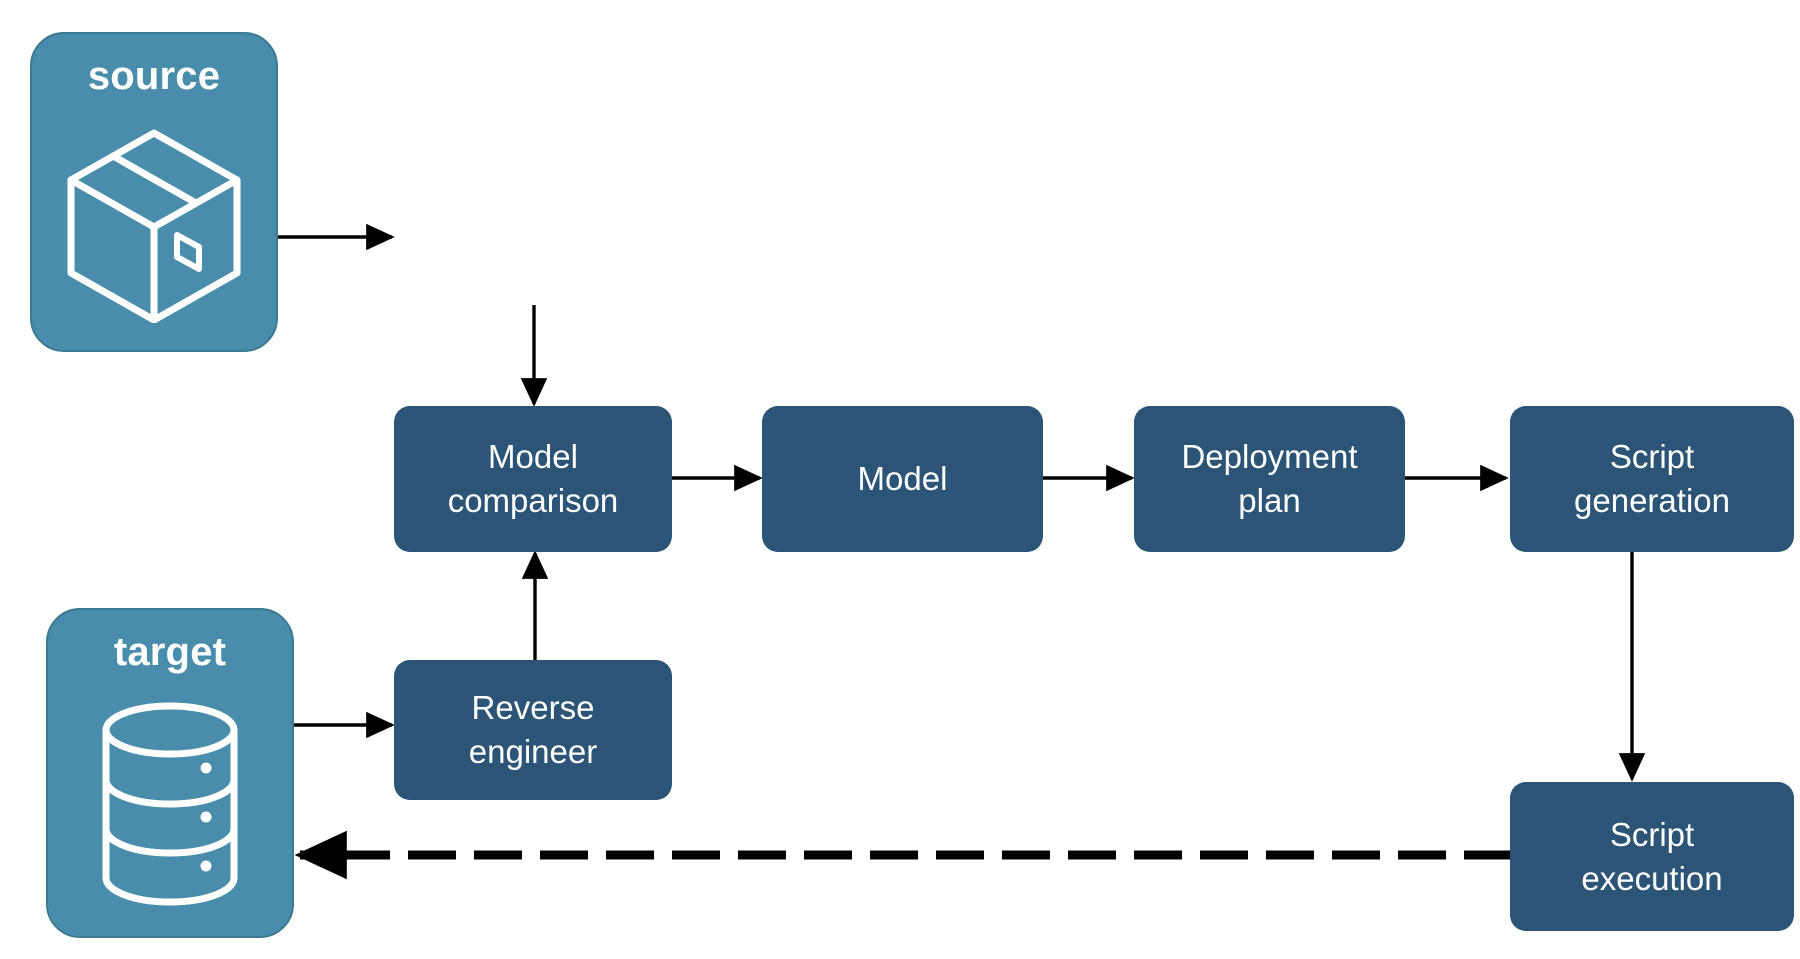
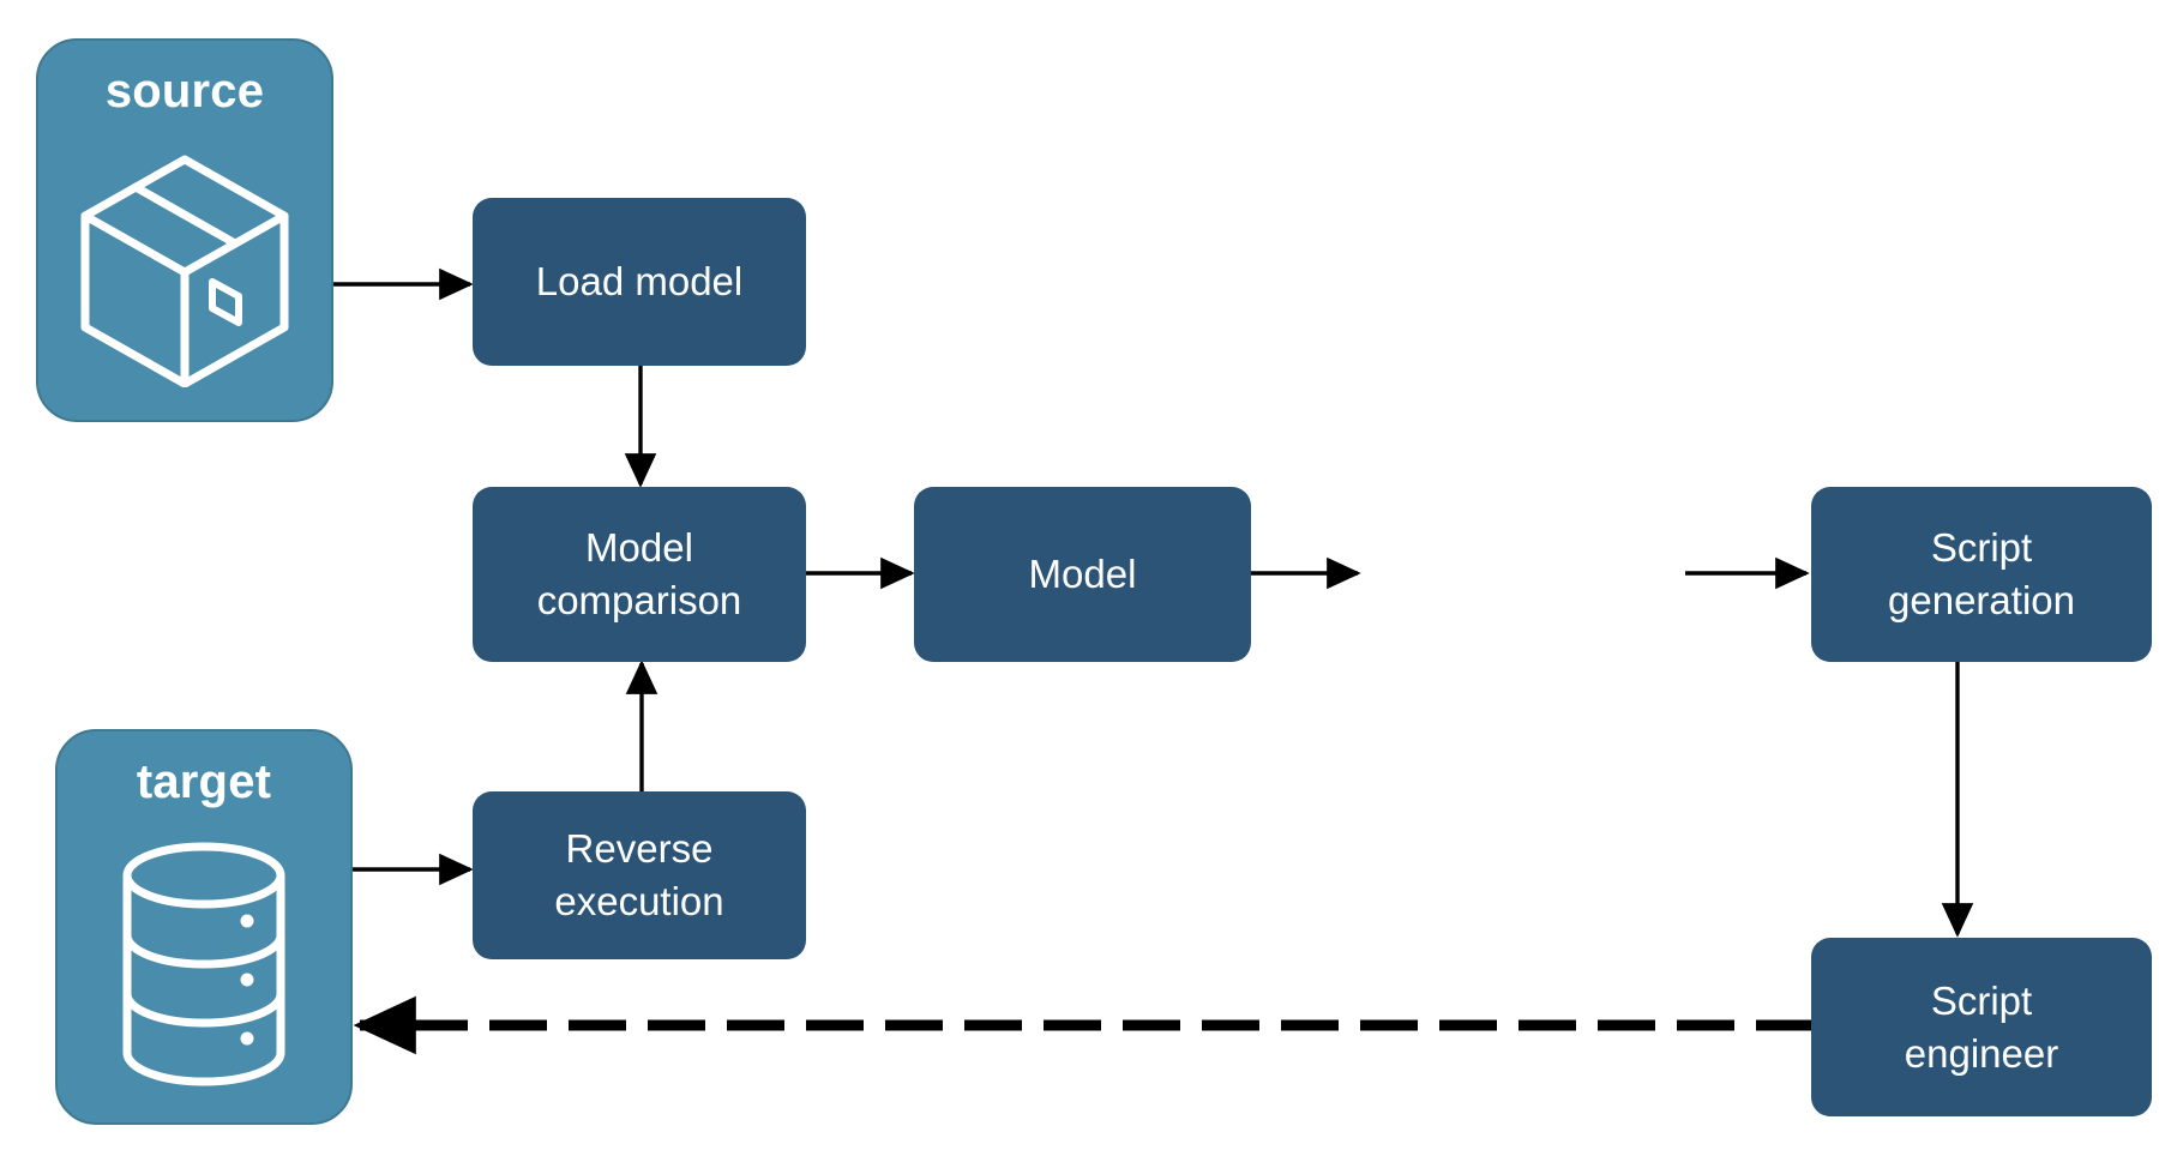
  source
  target
+ Load model
  Model
  comparison
  Model
- Deployment
- plan
  Script
  generation
  Reverse
- engineer
+ execution
  Script
- execution
+ engineer
